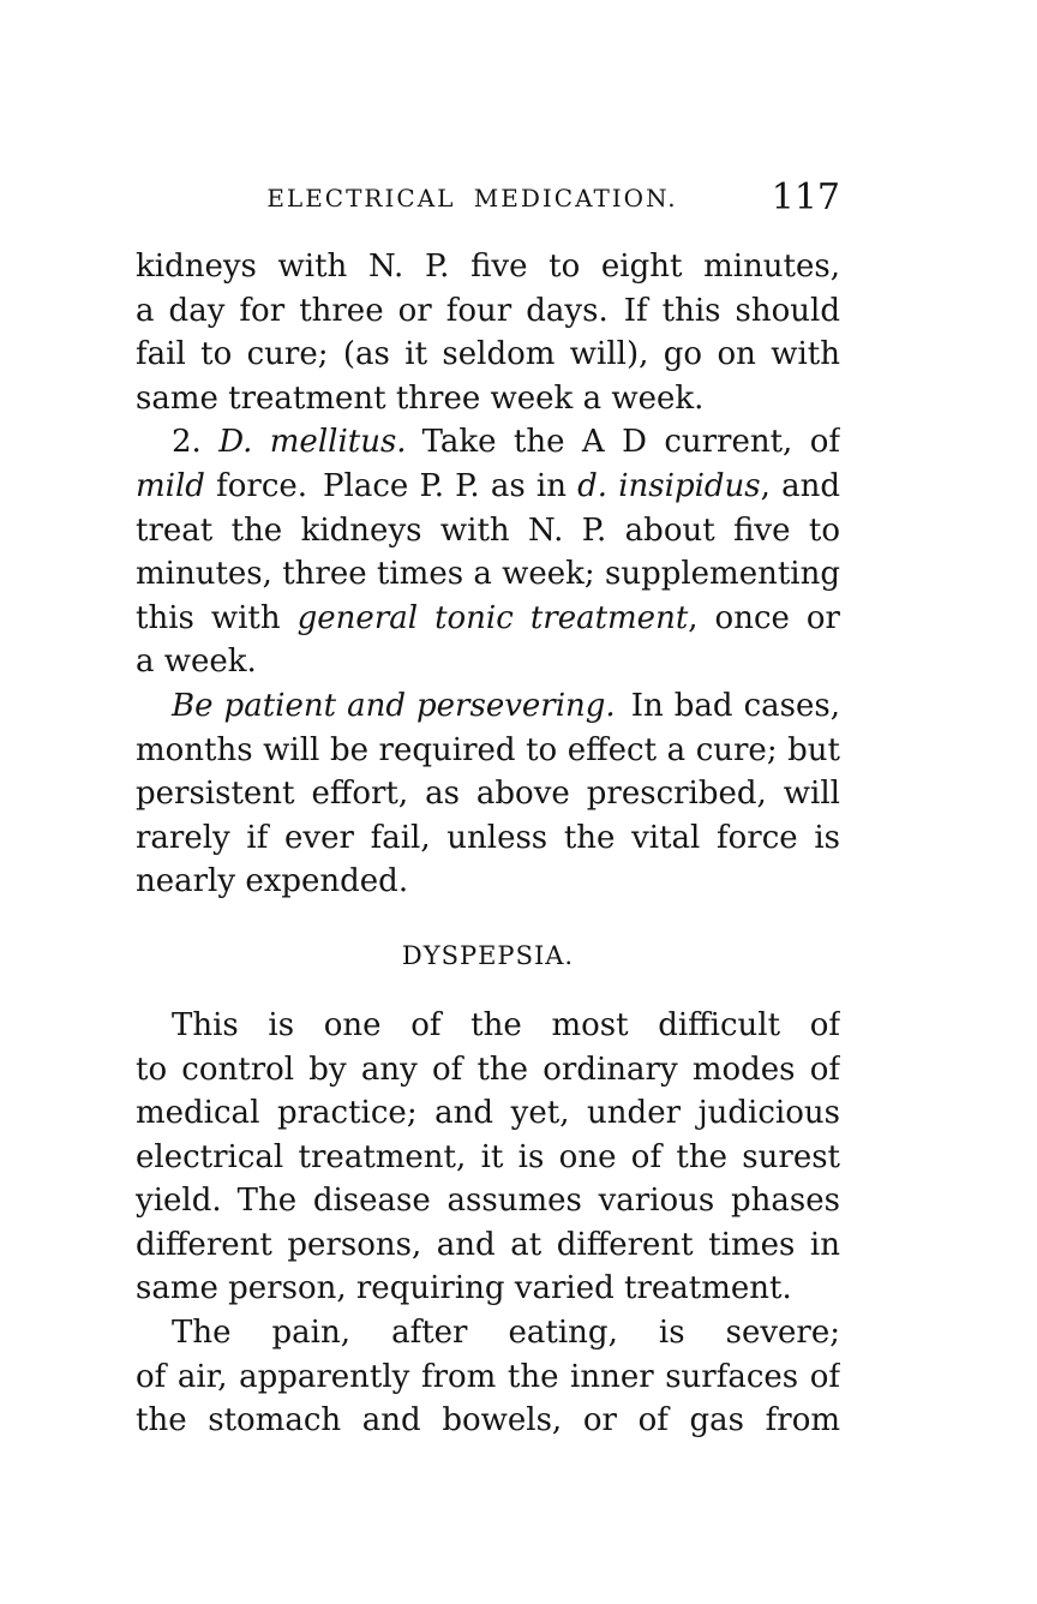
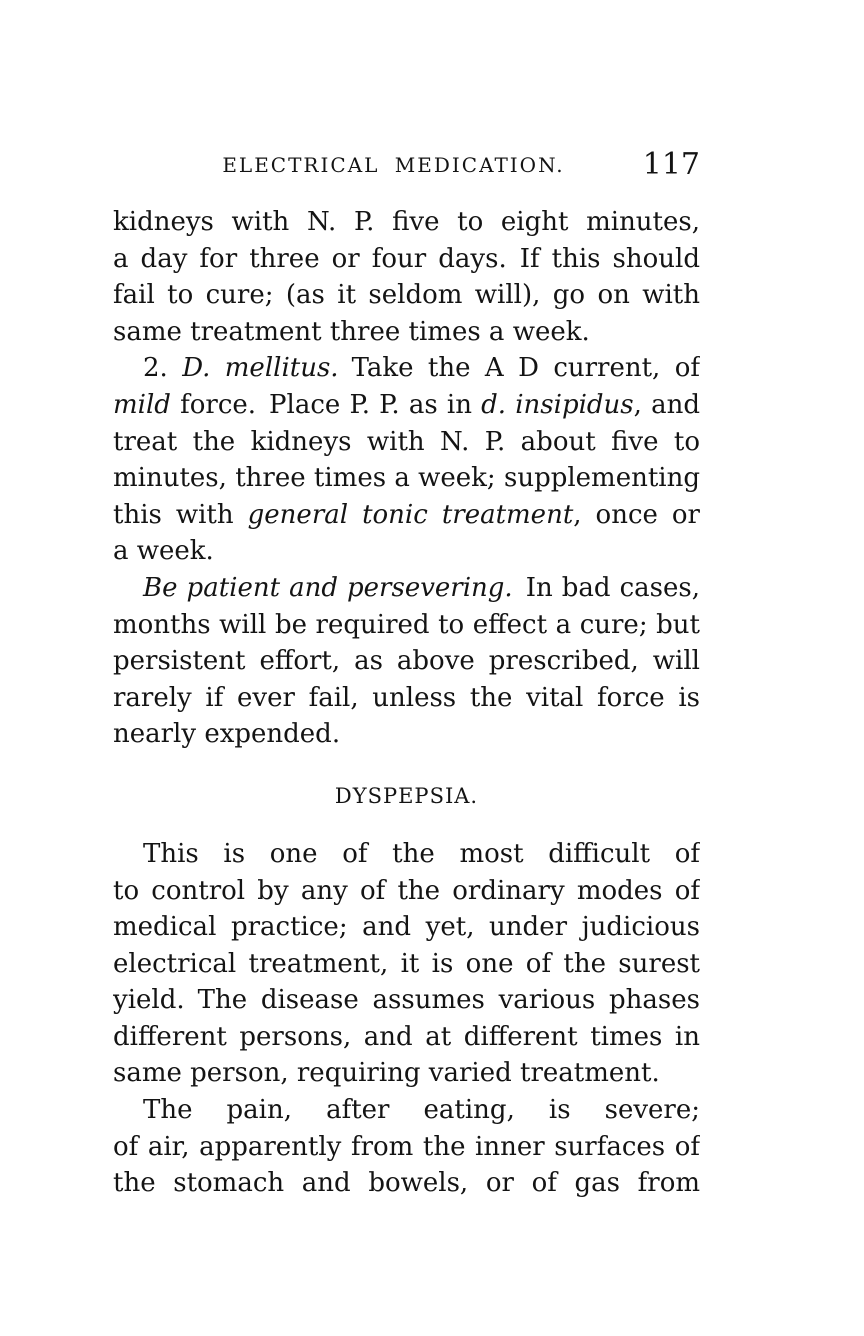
  ELECTRICAL MEDICATION.
  117
  kidneys with N. P. five to eight minutes,
  a day for three or four days. If this should
  fail to cure; (as it seldom will), go on with
- same treatment three week a week.
+ same treatment three times a week.
  2. D. mellitus. Take the A D current, of
  mild force. Place P. P. as in d. insipidus, and
  treat the kidneys with N. P. about five to
  minutes, three times a week; supplementing
  this with general tonic treatment, once or
  a week.
  Be patient and persevering. In bad cases,
  months will be required to effect a cure; but
  persistent effort, as above prescribed, will
  rarely if ever fail, unless the vital force is
  nearly expended.
  DYSPEPSIA.
  This is one of the most difficult of
  to control by any of the ordinary modes of
  medical practice; and yet, under judicious
  electrical treatment, it is one of the surest
  yield. The disease assumes various phases
  different persons, and at different times in
  same person, requiring varied treatment.
  The pain, after eating, is severe;
  of air, apparently from the inner surfaces of
  the stomach and bowels, or of gas from
